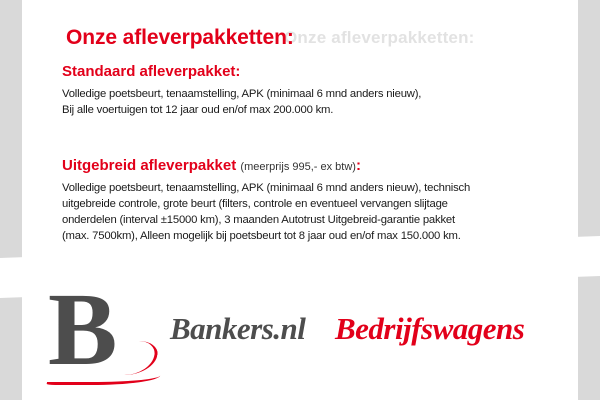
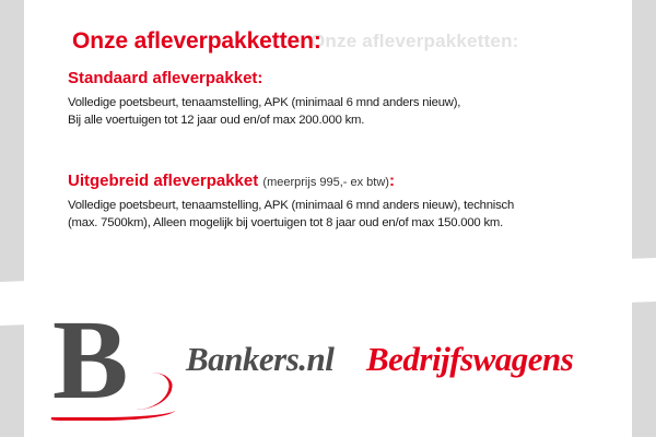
  Onze afleverpakketten:
  Onze afleverpakketten:
  Standaard afleverpakket:
  Volledige poetsbeurt, tenaamstelling, APK (minimaal 6 mnd anders nieuw),
  Bij alle voertuigen tot 12 jaar oud en/of max 200.000 km.
  Uitgebreid afleverpakket (meerprijs 995,- ex btw):
  Volledige poetsbeurt, tenaamstelling, APK (minimaal 6 mnd anders nieuw), technisch
- uitgebreide controle, grote beurt (filters, controle en eventueel vervangen slijtage
- onderdelen (interval ±15000 km), 3 maanden Autotrust Uitgebreid-garantie pakket
- (max. 7500km), Alleen mogelijk bij poetsbeurt tot 8 jaar oud en/of max 150.000 km.
+ (max. 7500km), Alleen mogelijk bij voertuigen tot 8 jaar oud en/of max 150.000 km.
  B
  Bankers.nl
  Bedrijfswagens
